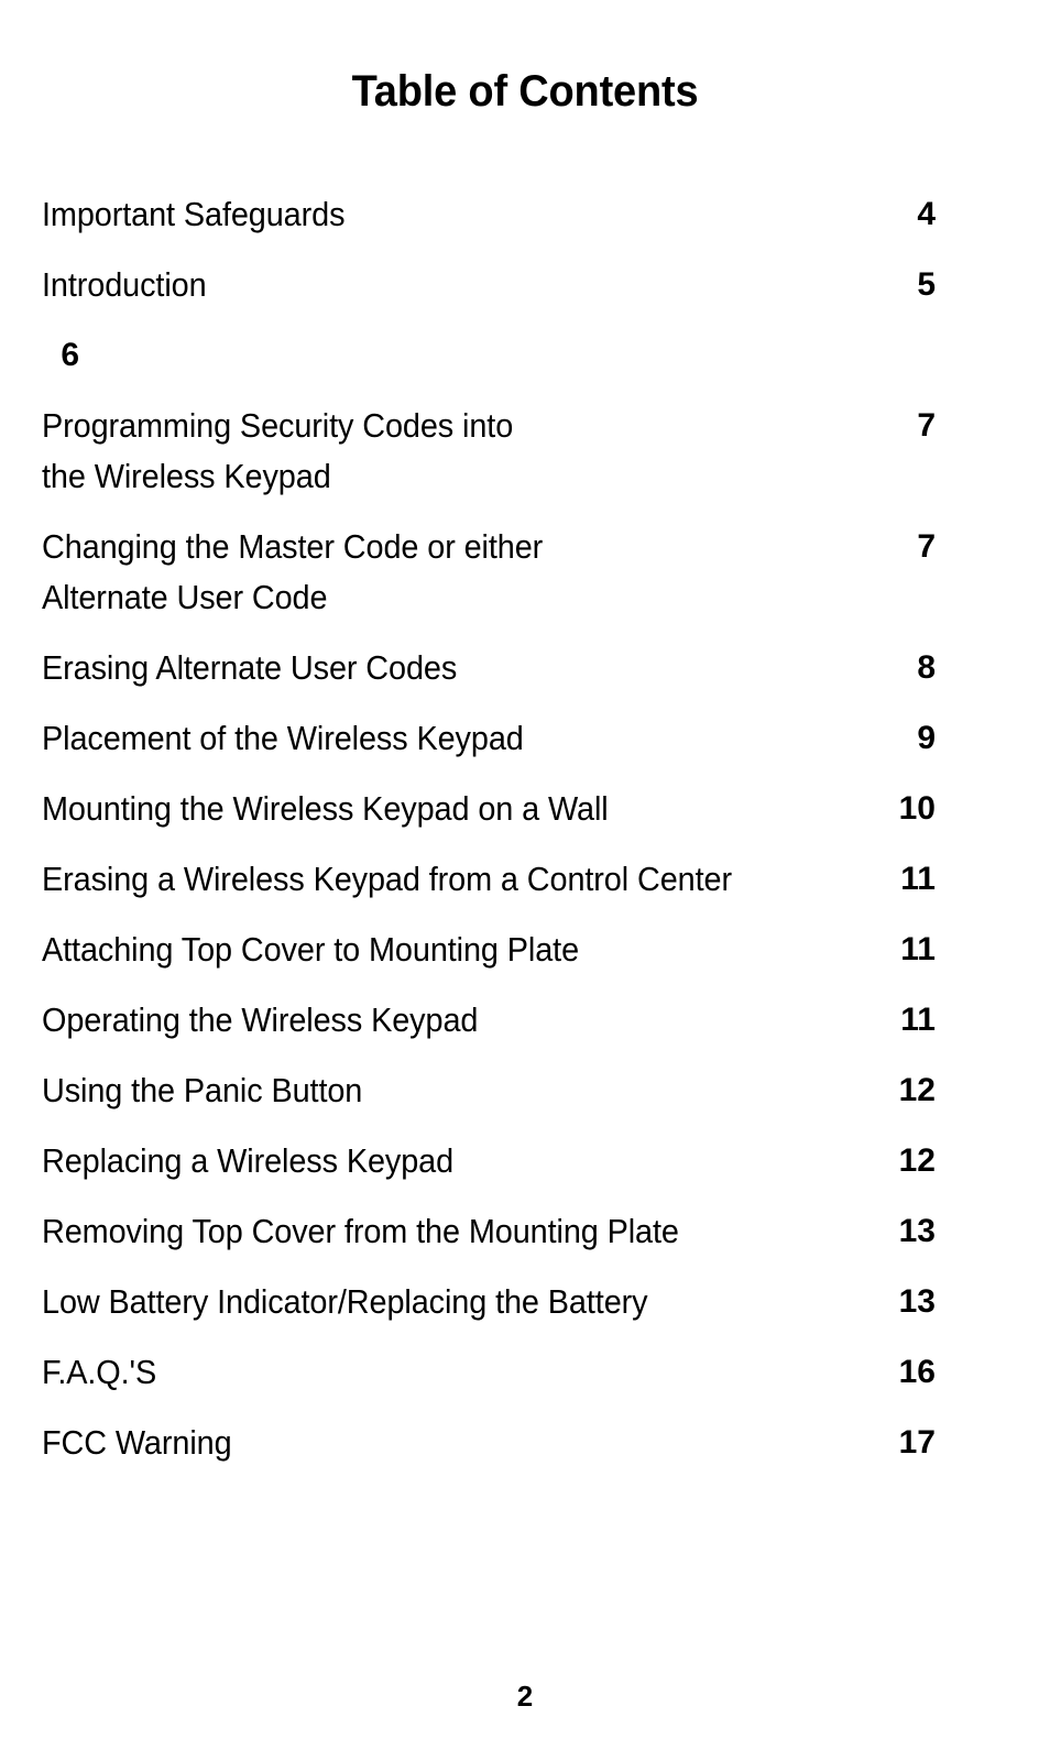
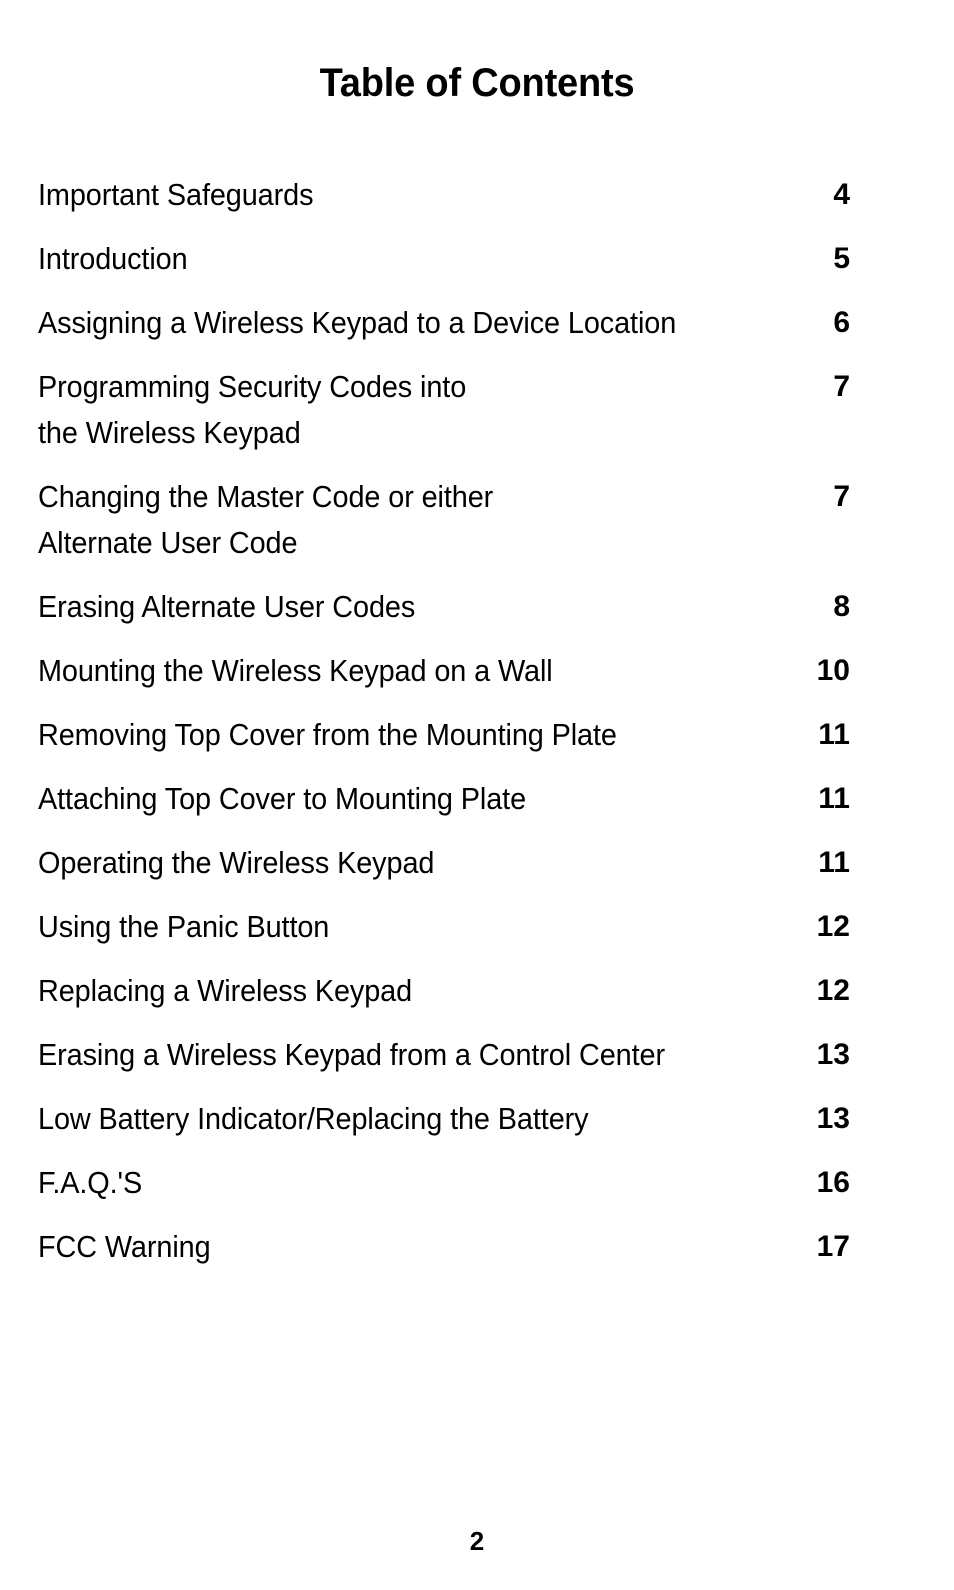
  Table of Contents
  Important Safeguards
  4
  Introduction
  5
+ Assigning a Wireless Keypad to a Device Location
  6
  Programming Security Codes into
  the Wireless Keypad
  7
  Changing the Master Code or either
  Alternate User Code
  7
  Erasing Alternate User Codes
  8
- Placement of the Wireless Keypad
- 9
  Mounting the Wireless Keypad on a Wall
  10
- Erasing a Wireless Keypad from a Control Center
+ Removing Top Cover from the Mounting Plate
  11
  Attaching Top Cover to Mounting Plate
  11
  Operating the Wireless Keypad
  11
  Using the Panic Button
  12
  Replacing a Wireless Keypad
  12
- Removing Top Cover from the Mounting Plate
+ Erasing a Wireless Keypad from a Control Center
  13
  Low Battery Indicator/Replacing the Battery
  13
  F.A.Q.'S
  16
  FCC Warning
  17
  2
